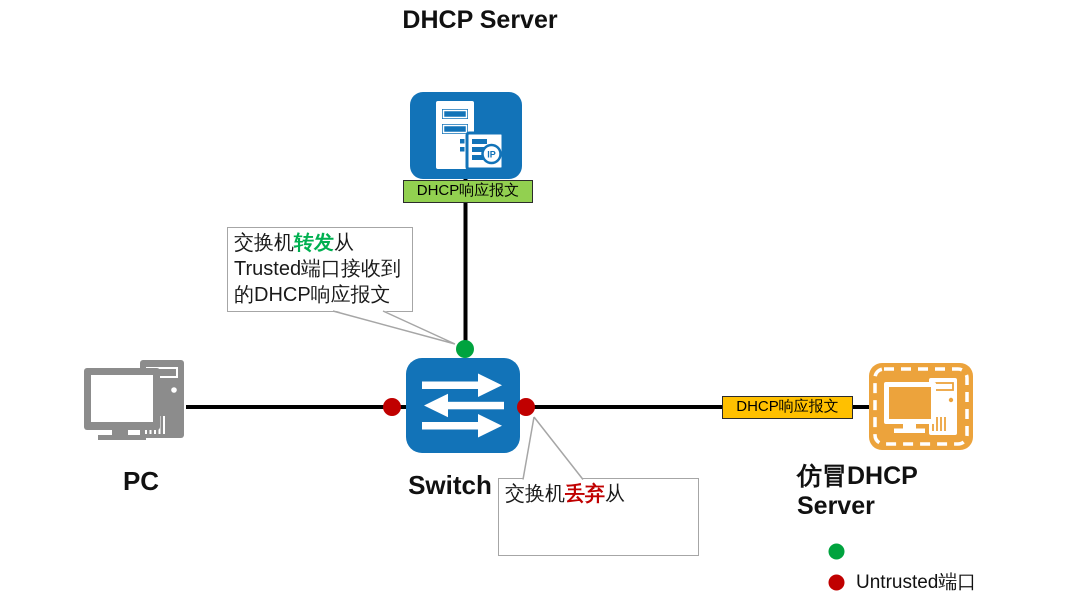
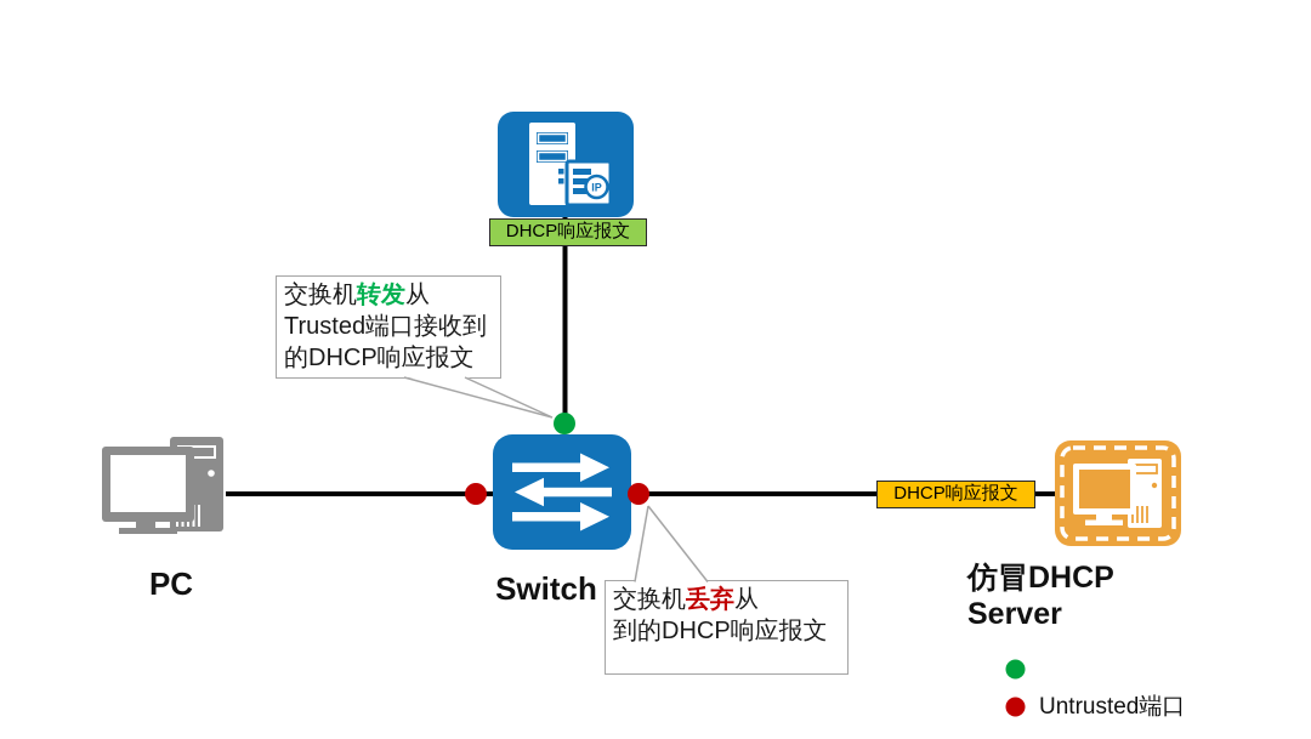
- DHCP Server
  IP
  DHCP响应报文
  Switch
  PC
  DHCP响应报文
  仿冒DHCP
  Server
  交换机转发从
  Trusted端口接收到
  的DHCP响应报文
  交换机丢弃从
+ 到的DHCP响应报文
  Untrusted端口
